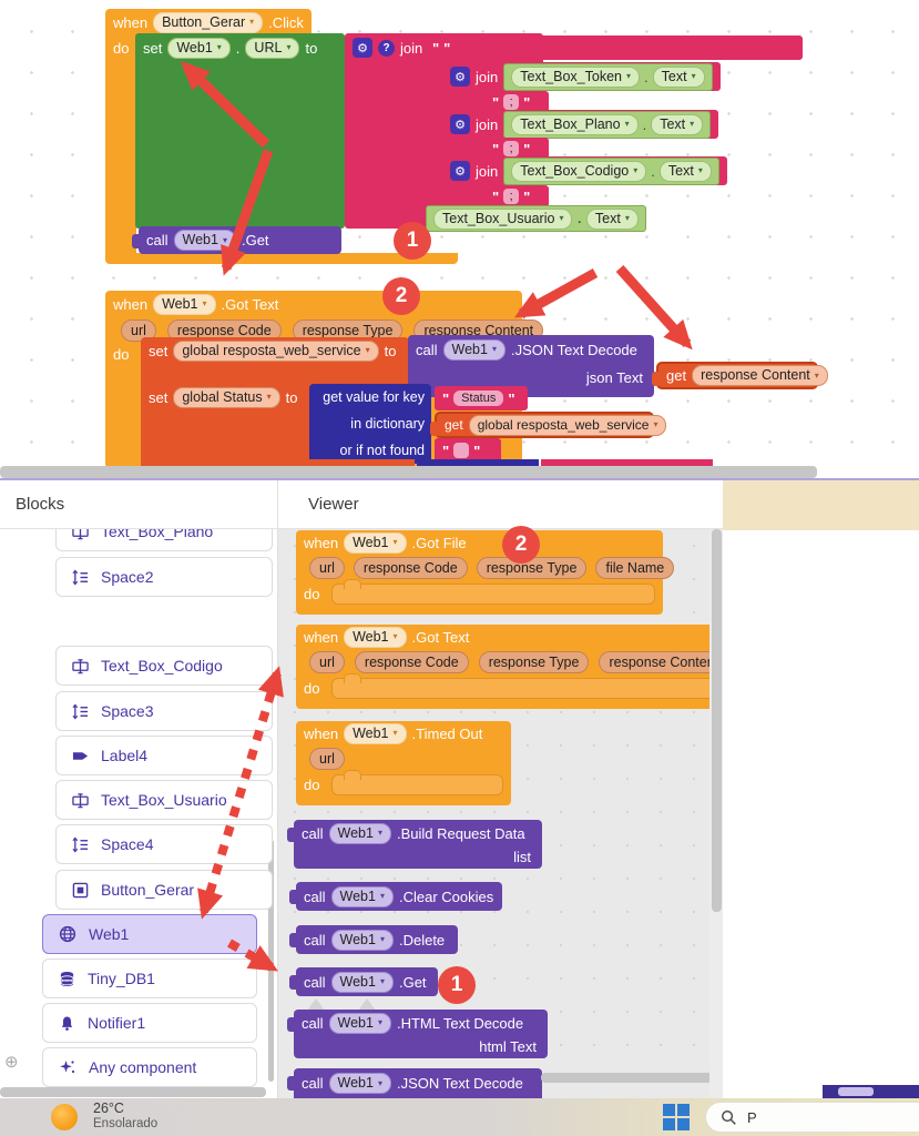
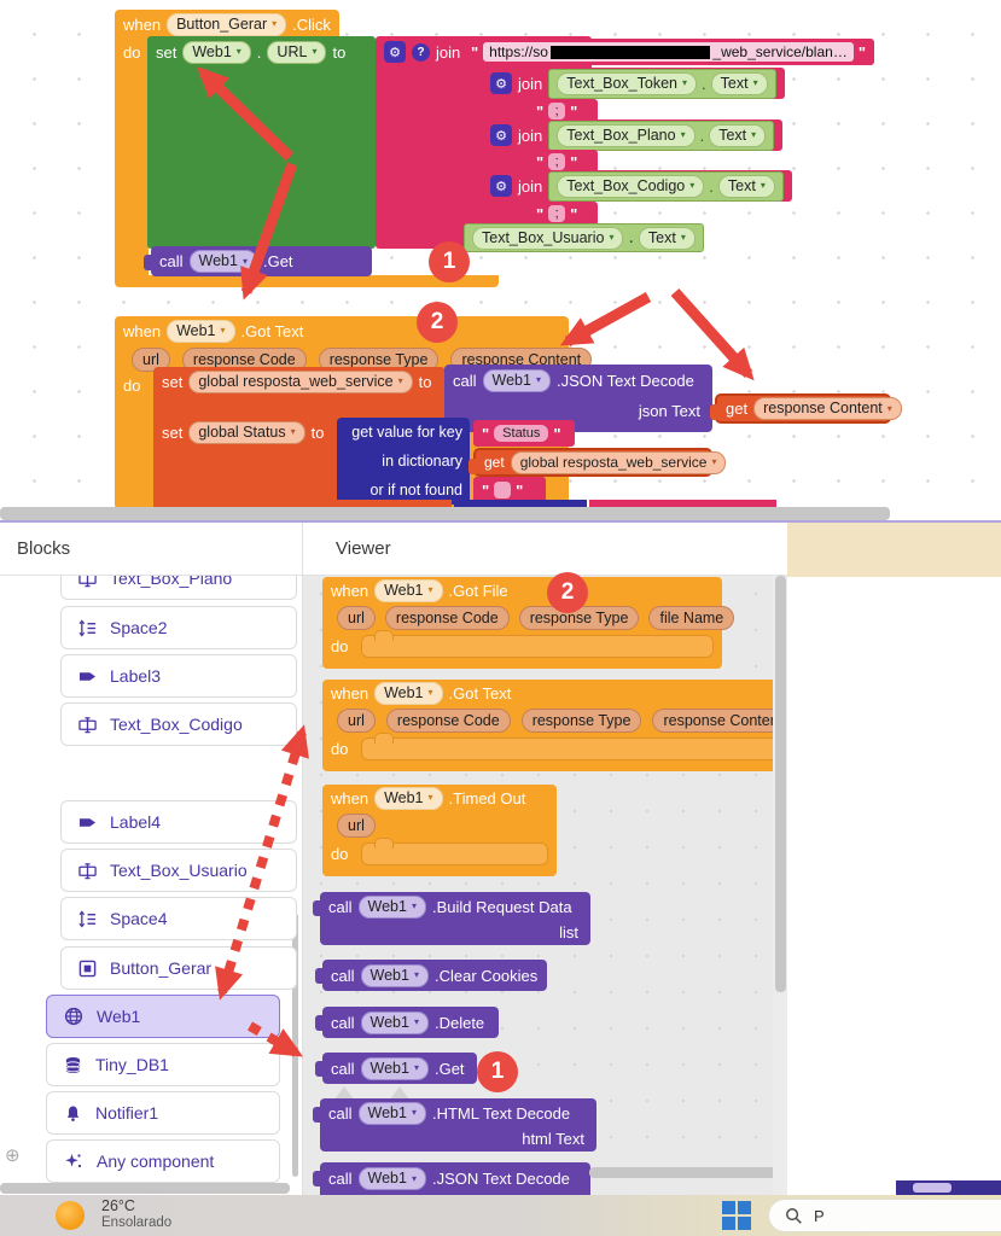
  when
  Button_Gerar
  ▾
  .Click
  do
  set
  Web1
  ▾
  .
  URL
  ▾
  to
  ⚙
  ?
  join
  "
+ https://so
+ _web_service/blan…
  "
  ⚙
  join
  Text_Box_Token
  ▾
  .
  Text
  ▾
  "
  ;
  "
  ⚙
  join
  Text_Box_Plano
  ▾
  .
  Text
  ▾
  "
  ;
  "
  ⚙
  join
  Text_Box_Codigo
  ▾
  .
  Text
  ▾
  "
  ;
  "
  Text_Box_Usuario
  ▾
  .
  Text
  ▾
  call
  Web1
  ▾
  .Get
  when
  Web1
  ▾
  .Got Text
  url
  response Code
  response Type
  response Content
  do
  set
  global resposta_web_service
  ▾
  to
  call
  Web1
  ▾
  .JSON Text Decode
  json Text
  get
  response Content
  ▾
  set
  global Status
  ▾
  to
  get value for key
  in dictionary
  or if not found
  "
  Status
  "
  get
  global resposta_web_service
  ▾
  "
  "
  1
  2
  Text_Box_Plano
  Space2
+ Label3
  Text_Box_Codigo
- Space3
  Label4
  Text_Box_Usuario
  Space4
  Button_Gerar
  Web1
  Tiny_DB1
  Notifier1
  Any component
  ⊕
  when
  Web1
  ▾
  .Got File
  url
  response Code
  response Type
  file Name
  do
  when
  Web1
  ▾
  .Got Text
  url
  response Code
  response Type
  response Conte
  do
  when
  Web1
  ▾
  .Timed Out
  url
  do
  call
  Web1
  ▾
  .Build Request Data
  list
  call
  Web1
  ▾
  .Clear Cookies
  call
  Web1
  ▾
  .Delete
  call
  Web1
  ▾
  .Get
  call
  Web1
  ▾
  .HTML Text Decode
  html Text
  call
  Web1
  ▾
  .JSON Text Decode
  Blocks
  Viewer
  2
  1
  26°C
  Ensolarado
  P
